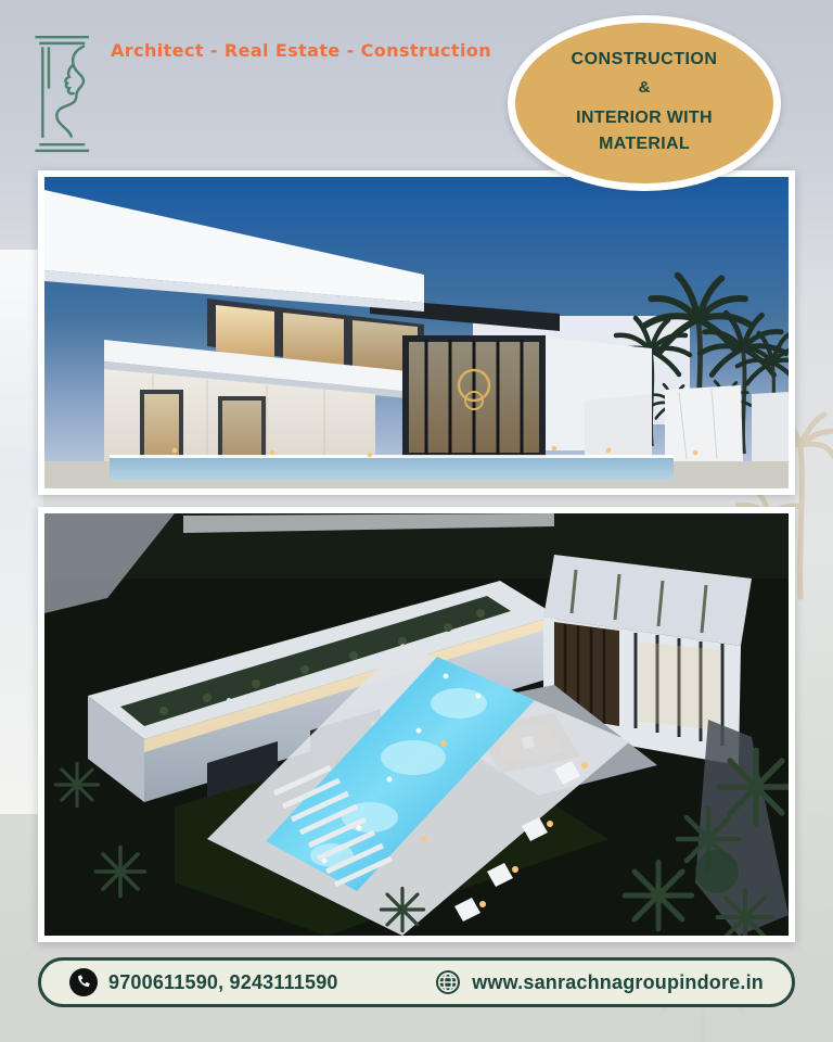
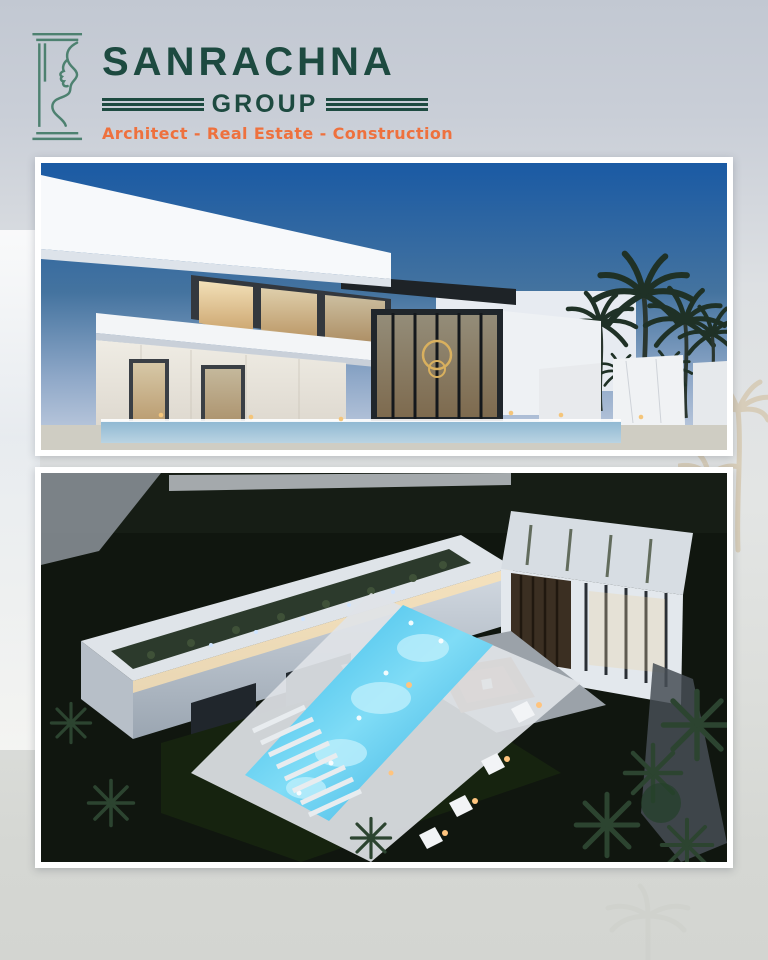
+ SANRACHNA
+ GROUP
  Architect - Real Estate - Construction
- CONSTRUCTION
- &
- INTERIOR WITH
- MATERIAL
- 9700611590, 9243111590
- www.sanrachnagroupindore.in
